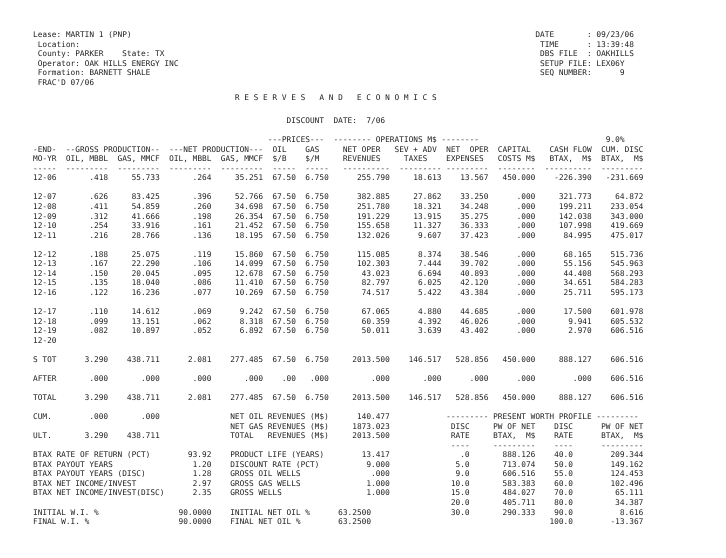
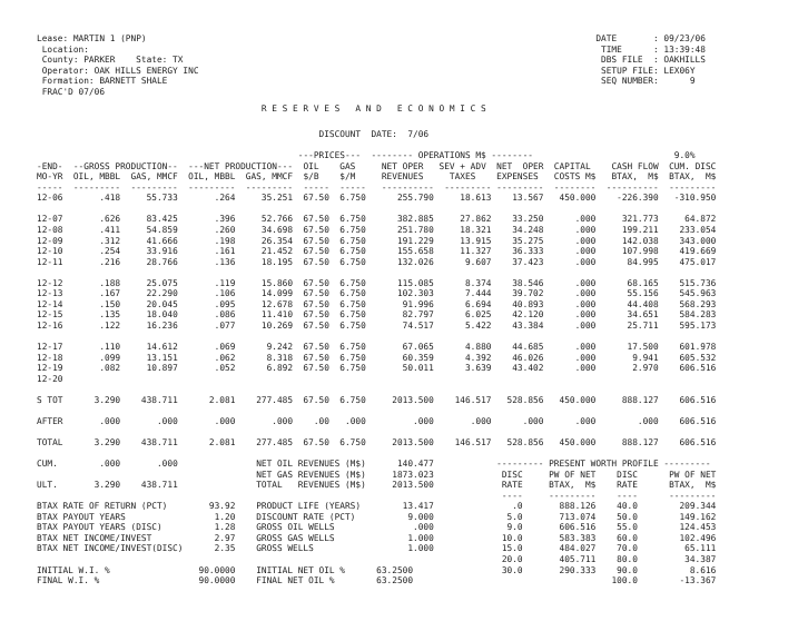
  Lease: MARTIN 1 (PNP)
  Location:
  County: PARKER State: TX
  Operator: OAK HILLS ENERGY INC
  Formation: BARNETT SHALE
  FRAC'D 07/06
  DATE
  :
  09/23/06
  TIME
  :
  13:39:48
  DBS FILE
  :
  OAKHILLS
  SETUP FILE
  :
  LEX06Y
  SEQ NUMBER
  :
  9
  R E S E R V E S A N D E C O N O M I C S
  DISCOUNT DATE: 7/06
  ---PRICES---
  -------- OPERATIONS M$ --------
  9.0%
  -END-
  --GROSS PRODUCTION--
  ---NET PRODUCTION---
  OIL
  GAS
  NET OPER
  SEV + ADV
  NET OPER
  CAPITAL
  CASH FLOW
  CUM. DISC
  MO-YR
  OIL, MBBL
  GAS, MMCF
  OIL, MBBL
  GAS, MMCF
  $/B
  $/M
  REVENUES
  TAXES
  EXPENSES
  COSTS M$
  BTAX, M$
  BTAX, M$
  -----
  ---------
  ---------
  ---------
  ---------
  -----
  -----
  ----------
  ---------
  ---------
  --------
  ----------
  ---------
  12-06
  .418
  55.733
  .264
  35.251
  67.50
  6.750
  255.790
  18.613
  13.567
  450.000
  -226.390
- -231.669
+ -310.950
  12-07
  .626
  83.425
  .396
  52.766
  67.50
  6.750
  382.885
  27.862
  33.250
  .000
  321.773
  64.872
  12-08
  .411
  54.859
  .260
  34.698
  67.50
  6.750
  251.780
  18.321
  34.248
  .000
  199.211
  233.054
  12-09
  .312
  41.666
  .198
  26.354
  67.50
  6.750
  191.229
  13.915
  35.275
  .000
  142.038
  343.000
  12-10
  .254
  33.916
  .161
  21.452
  67.50
  6.750
  155.658
  11.327
  36.333
  .000
  107.998
  419.669
  12-11
  .216
  28.766
  .136
  18.195
  67.50
  6.750
  132.026
  9.607
  37.423
  .000
  84.995
  475.017
  12-12
  .188
  25.075
  .119
  15.860
  67.50
  6.750
  115.085
  8.374
  38.546
  .000
  68.165
  515.736
  12-13
  .167
  22.290
  .106
  14.099
  67.50
  6.750
  102.303
  7.444
  39.702
  .000
  55.156
  545.963
  12-14
  .150
  20.045
  .095
  12.678
  67.50
  6.750
- 43.023
+ 91.996
  6.694
  40.893
  .000
  44.408
  568.293
  12-15
  .135
  18.040
  .086
  11.410
  67.50
  6.750
  82.797
  6.025
  42.120
  .000
  34.651
  584.283
  12-16
  .122
  16.236
  .077
  10.269
  67.50
  6.750
  74.517
  5.422
  43.384
  .000
  25.711
  595.173
  12-17
  .110
  14.612
  .069
  9.242
  67.50
  6.750
  67.065
  4.880
  44.685
  .000
  17.500
  601.978
  12-18
  .099
  13.151
  .062
  8.318
  67.50
  6.750
  60.359
  4.392
  46.026
  .000
  9.941
  605.532
  12-19
  .082
  10.897
  .052
  6.892
  67.50
  6.750
  50.011
  3.639
  43.402
  .000
  2.970
  606.516
  12-20
  S TOT
  3.290
  438.711
  2.081
  277.485
  67.50
  6.750
  2013.500
  146.517
  528.856
  450.000
  888.127
  606.516
  AFTER
  .000
  .000
  .000
  .000
  .00
  .000
  .000
  .000
  .000
  .000
  .000
  606.516
  TOTAL
  3.290
  438.711
  2.081
  277.485
  67.50
  6.750
  2013.500
  146.517
  528.856
  450.000
  888.127
  606.516
  CUM.
  .000
  .000
  NET OIL REVENUES (M$)
  140.477
  --------- PRESENT WORTH PROFILE ---------
  NET GAS REVENUES (M$)
  1873.023
  DISC
  PW OF NET
  DISC
  PW OF NET
  ULT.
  3.290
  438.711
  TOTAL REVENUES (M$)
  2013.500
  RATE
  BTAX, M$
  RATE
  BTAX, M$
  ----
  ---------
  ----
  ---------
  BTAX RATE OF RETURN (PCT)
  93.92
  PRODUCT LIFE (YEARS)
  13.417
  .0
  888.126
  40.0
  209.344
  BTAX PAYOUT YEARS
  1.20
  DISCOUNT RATE (PCT)
  9.000
  5.0
  713.074
  50.0
  149.162
  BTAX PAYOUT YEARS (DISC)
  1.28
  GROSS OIL WELLS
  .000
  9.0
  606.516
  55.0
  124.453
  BTAX NET INCOME/INVEST
  2.97
  GROSS GAS WELLS
  1.000
  10.0
  583.383
  60.0
  102.496
  BTAX NET INCOME/INVEST(DISC)
  2.35
  GROSS WELLS
  1.000
  15.0
  484.027
  70.0
  65.111
  20.0
  405.711
  80.0
  34.387
  INITIAL W.I. %
  90.0000
  INITIAL NET OIL %
  63.2500
  30.0
  290.333
  90.0
  8.616
  FINAL W.I. %
  90.0000
  FINAL NET OIL %
  63.2500
  100.0
  -13.367
